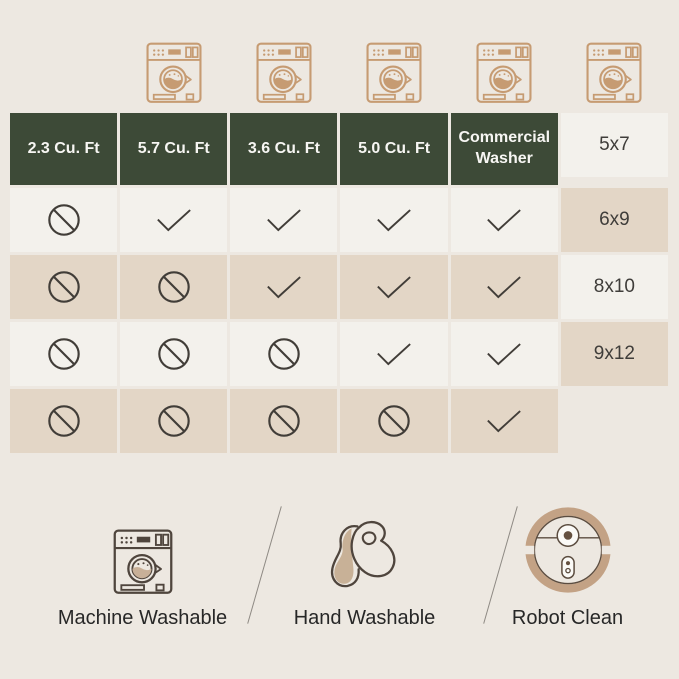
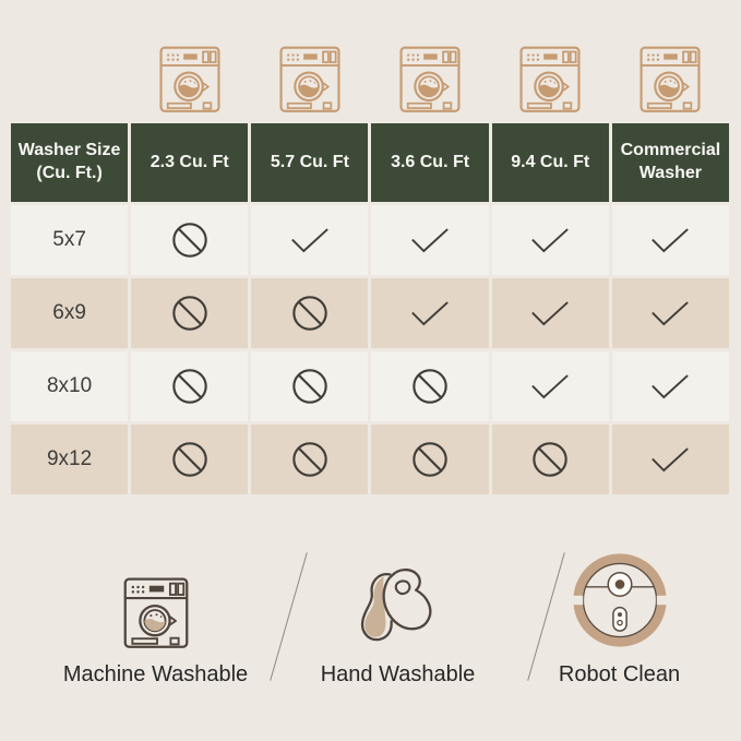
+ Washer Size (Cu. Ft.)
  2.3 Cu. Ft
  5.7 Cu. Ft
  3.6 Cu. Ft
- 5.0 Cu. Ft
+ 9.4 Cu. Ft
  Commercial Washer
  5x7
  6x9
  8x10
  9x12
  Machine Washable
  Hand Washable
  Robot Clean
